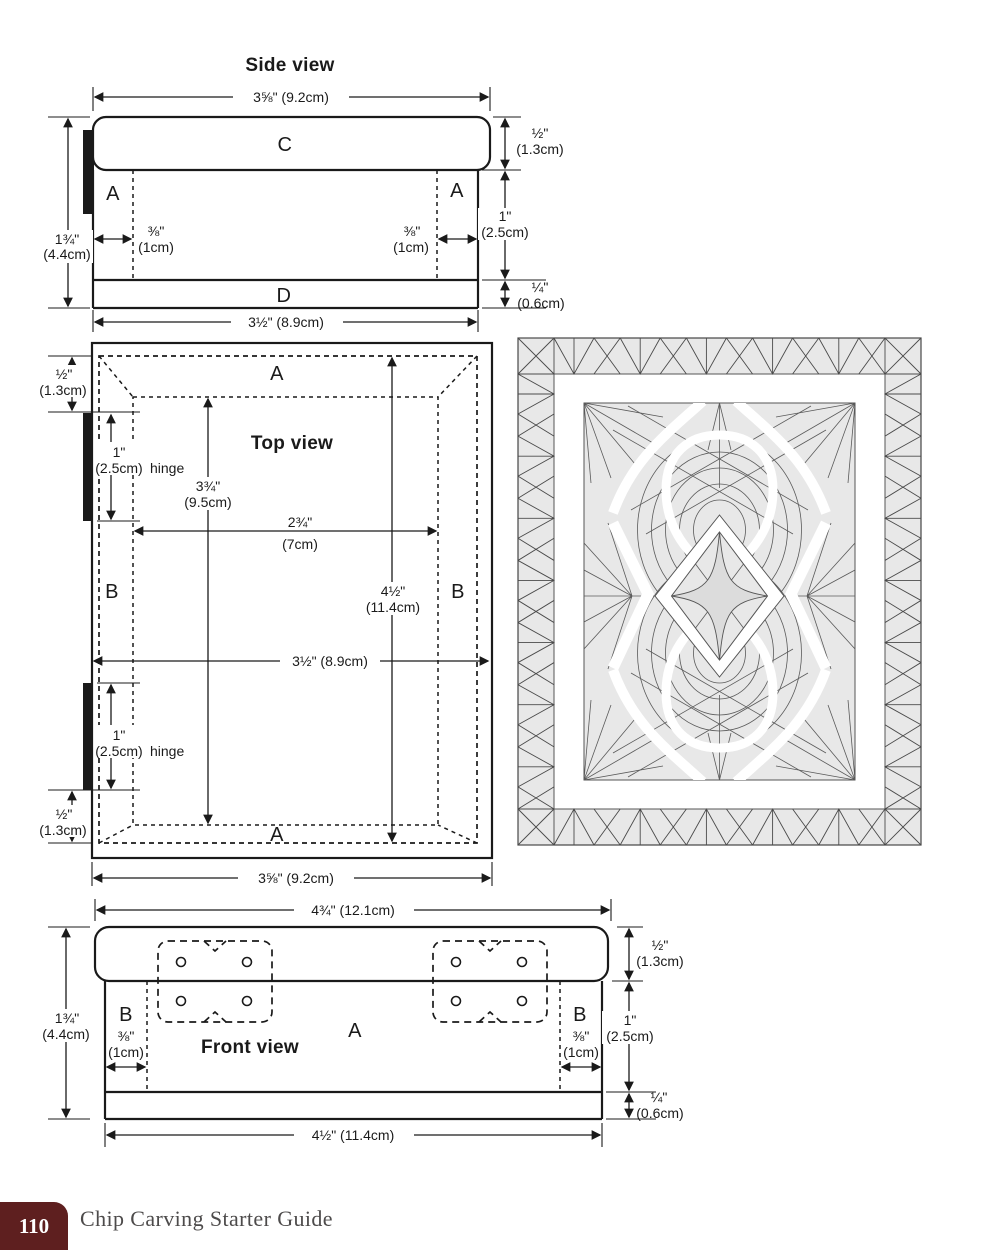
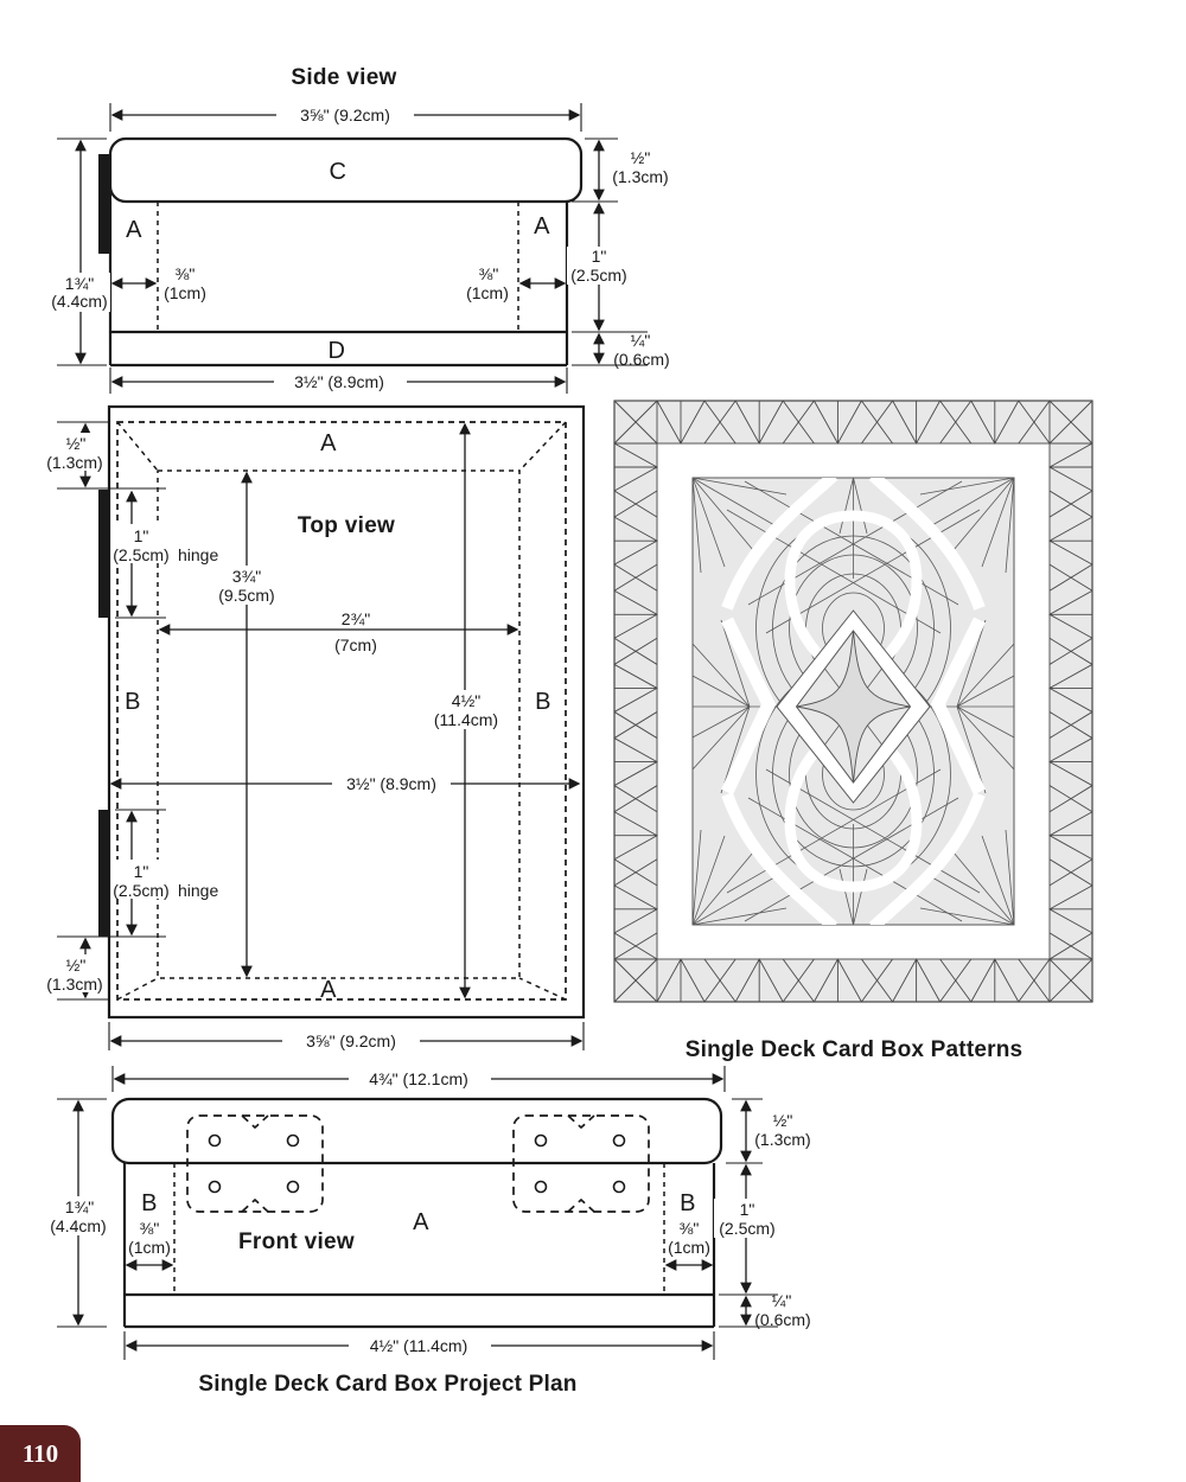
  Side view
  3⅝" (9.2cm)
  3½" (8.9cm)
  1¾"
  (4.4cm)
  ½"
  (1.3cm)
  1"
  (2.5cm)
  ¼"
  (0.6cm)
  ⅜"
  (1cm)
  ⅜"
  (1cm)
  C
  A
  A
  D
  Top view
  A
  A
  B
  B
  ½"
  (1.3cm)
  1"
  (2.5cm)
  hinge
  3¾"
  (9.5cm)
  2¾"
  (7cm)
  4½"
  (11.4cm)
  3½" (8.9cm)
  1"
  (2.5cm)
  hinge
  ½"
  (1.3cm)
  3⅝" (9.2cm)
+ Single Deck Card Box Patterns
  4¾" (12.1cm)
  1¾"
  (4.4cm)
  ½"
  (1.3cm)
  1"
  (2.5cm)
  ¼"
  (0.6cm)
  ⅜"
  (1cm)
  ⅜"
  (1cm)
  4½" (11.4cm)
  B
  B
  A
  Front view
+ Single Deck Card Box Project Plan
  110
- Chip Carving Starter Guide
